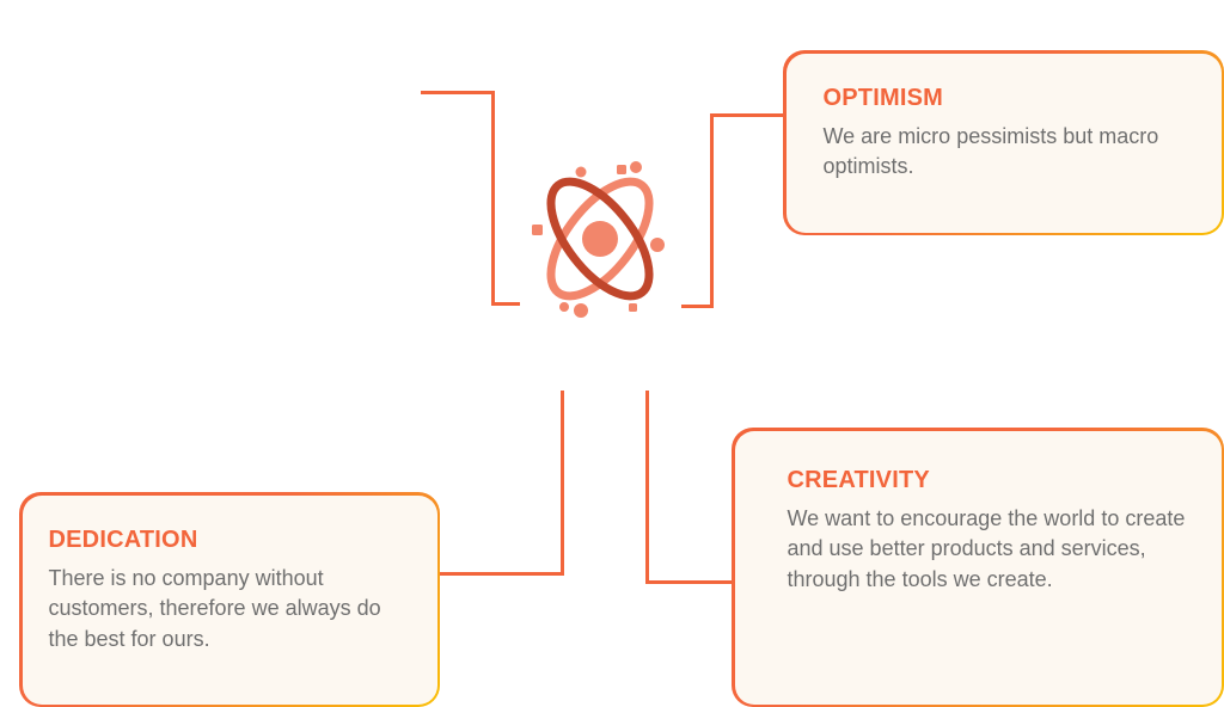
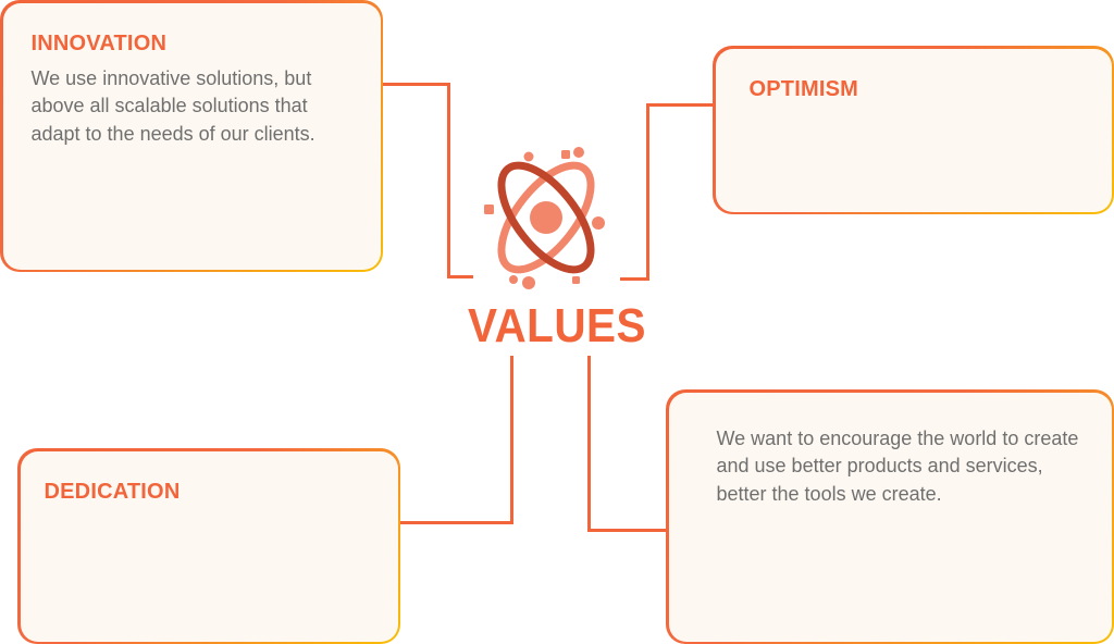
+ VALUES
+ INNOVATION
+ We use innovative solutions, but above all scalable solutions that adapt to the needs of our clients.
  OPTIMISM
- We are micro pessimists but macro optimists.
  DEDICATION
- There is no company without customers, therefore we always do the best for ours.
- CREATIVITY
- We want to encourage the world to create and use better products and services, through the tools we create.
+ We want to encourage the world to create and use better products and services, better the tools we create.
